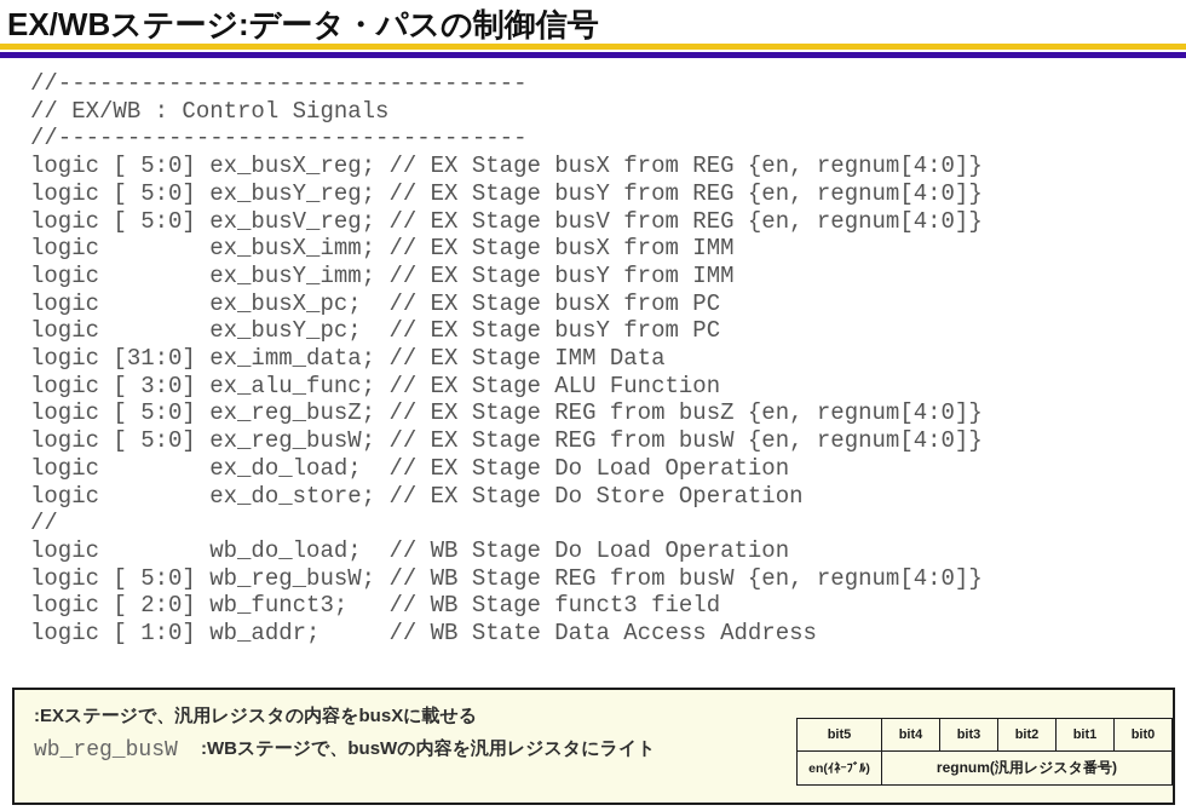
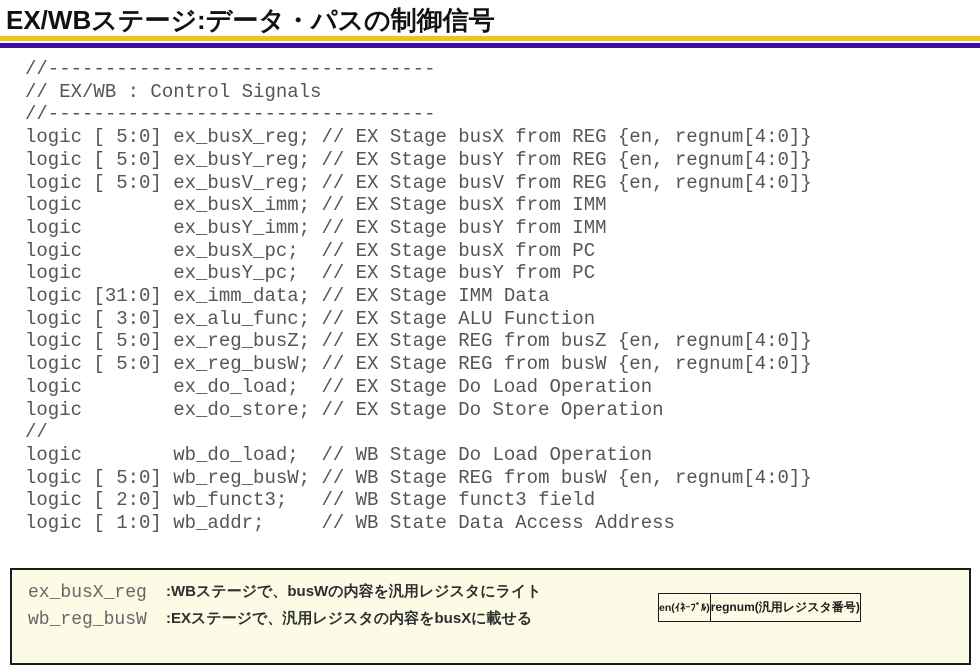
  EX/WBステージ:データ・パスの制御信号
  //----------------------------------
  // EX/WB : Control Signals
  //----------------------------------
  logic [ 5:0] ex_busX_reg; // EX Stage busX from REG {en, regnum[4:0]}
  logic [ 5:0] ex_busY_reg; // EX Stage busY from REG {en, regnum[4:0]}
  logic [ 5:0] ex_busV_reg; // EX Stage busV from REG {en, regnum[4:0]}
  logic ex_busX_imm; // EX Stage busX from IMM
  logic ex_busY_imm; // EX Stage busY from IMM
  logic ex_busX_pc; // EX Stage busX from PC
  logic ex_busY_pc; // EX Stage busY from PC
  logic [31:0] ex_imm_data; // EX Stage IMM Data
  logic [ 3:0] ex_alu_func; // EX Stage ALU Function
  logic [ 5:0] ex_reg_busZ; // EX Stage REG from busZ {en, regnum[4:0]}
  logic [ 5:0] ex_reg_busW; // EX Stage REG from busW {en, regnum[4:0]}
  logic ex_do_load; // EX Stage Do Load Operation
  logic ex_do_store; // EX Stage Do Store Operation
  //
  logic wb_do_load; // WB Stage Do Load Operation
  logic [ 5:0] wb_reg_busW; // WB Stage REG from busW {en, regnum[4:0]}
  logic [ 2:0] wb_funct3; // WB Stage funct3 field
  logic [ 1:0] wb_addr; // WB State Data Access Address
+ ex_busX_reg
- :EXステージで、汎用レジスタの内容をbusXに載せる
+ :WBステージで、busWの内容を汎用レジスタにライト
  wb_reg_busW
- :WBステージで、busWの内容を汎用レジスタにライト
+ :EXステージで、汎用レジスタの内容をbusXに載せる
- bit5	bit4	bit3	bit2	bit1	bit0
  en(ｲﾈｰﾌﾞﾙ)	regnum(汎用レジスタ番号)
